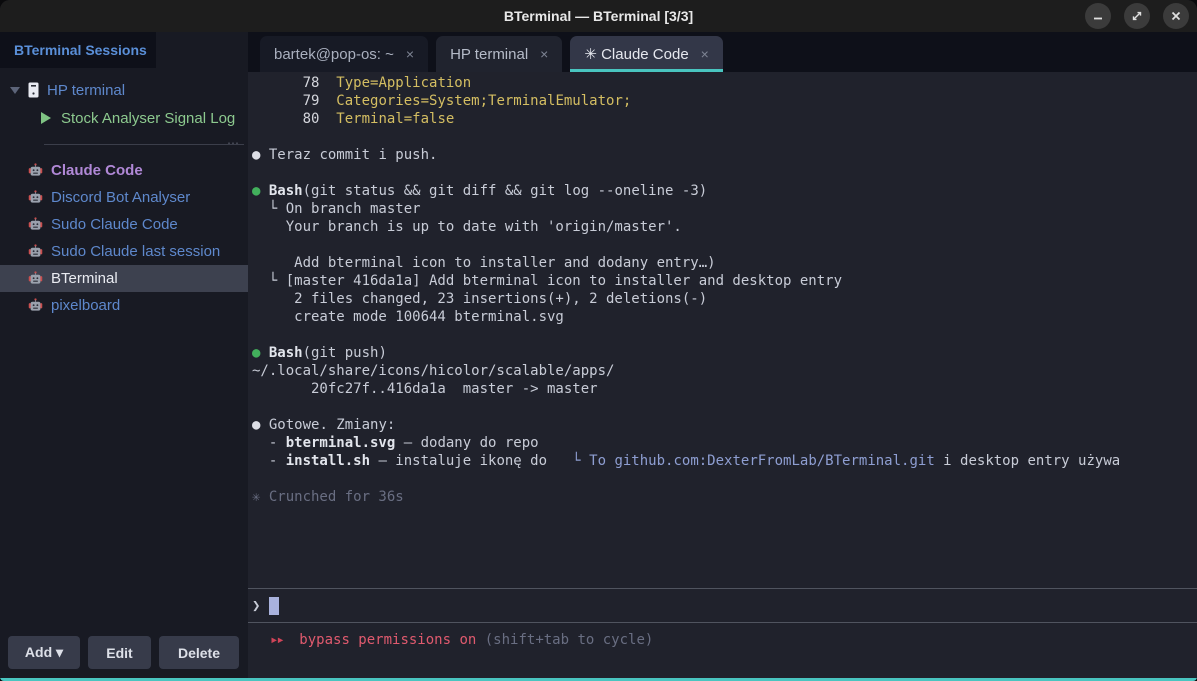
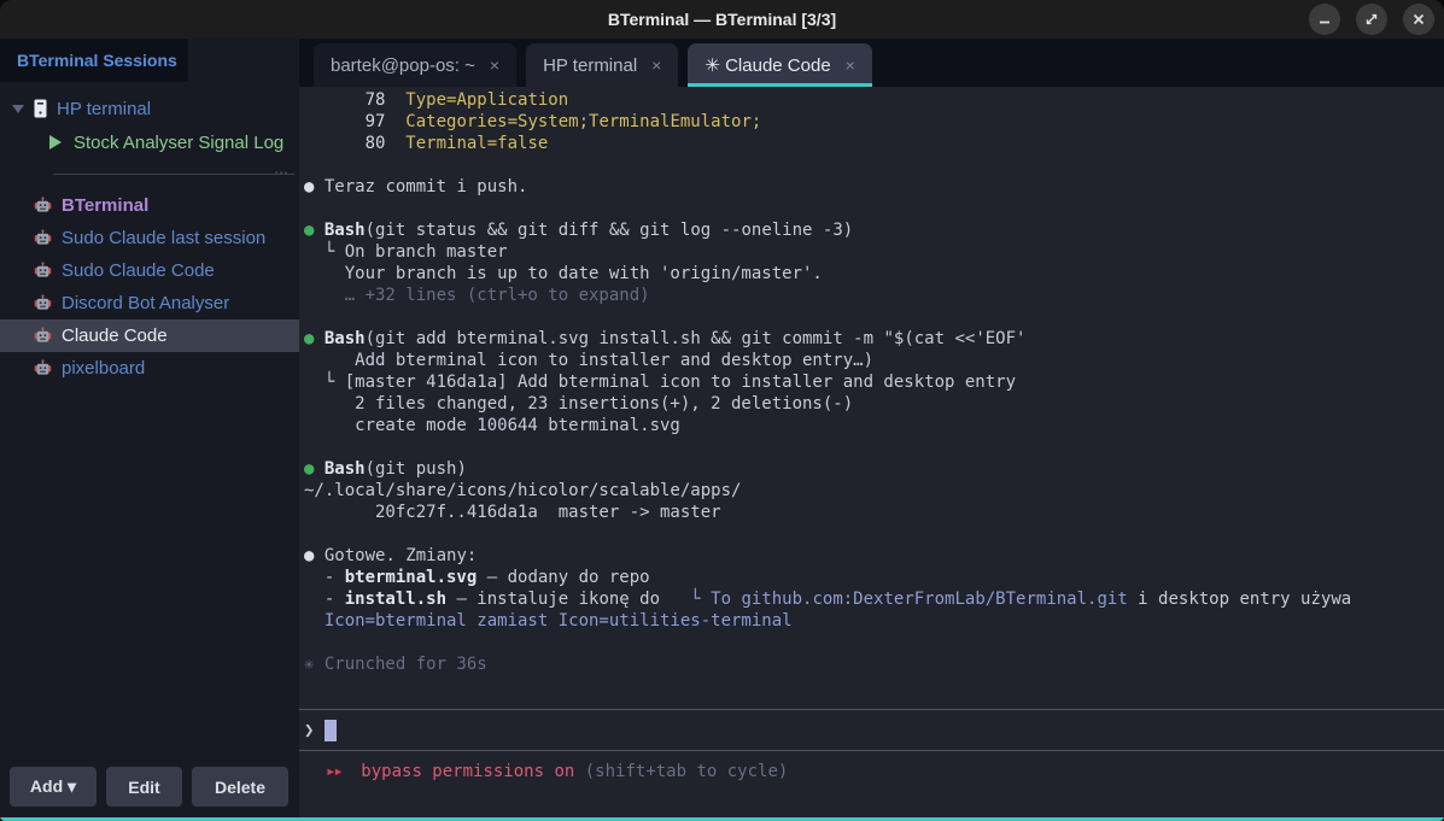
  BTerminal — BTerminal [3/3]
  BTerminal Sessions
  HP terminal
  Stock Analyser Signal Log
  ⋯
- Claude Code
+ BTerminal
- Discord Bot Analyser
+ Sudo Claude last session
  Sudo Claude Code
- Sudo Claude last session
+ Discord Bot Analyser
- BTerminal
+ Claude Code
  pixelboard
  Add ▾
  Edit
  Delete
  bartek@pop-os: ~
  ×
  HP terminal
  ×
  ✳ Claude Code
  ×
  78 Type=Application
- 79 Categories=System;TerminalEmulator;
+ 97 Categories=System;TerminalEmulator;
  80 Terminal=false
  ● Teraz commit i push.
  ● Bash(git status && git diff && git log --oneline -3)
  └ On branch master
  Your branch is up to date with 'origin/master'.
+ … +32 lines (ctrl+o to expand)
+ ● Bash(git add bterminal.svg install.sh && git commit -m "$(cat <<'EOF'
- Add bterminal icon to installer and dodany entry…)
+ Add bterminal icon to installer and desktop entry…)
  └ [master 416da1a] Add bterminal icon to installer and desktop entry
  2 files changed, 23 insertions(+), 2 deletions(-)
  create mode 100644 bterminal.svg
  ● Bash(git push)
  ~/.local/share/icons/hicolor/scalable/apps/
  20fc27f..416da1a master -> master
  ● Gotowe. Zmiany:
  - bterminal.svg — dodany do repo
  - install.sh — instaluje ikonę do └ To github.com:DexterFromLab/BTerminal.git i desktop entry używa
+ Icon=bterminal zamiast Icon=utilities-terminal
  ✳ Crunched for 36s
  ❯
  ▸▸ bypass permissions on (shift+tab to cycle)
